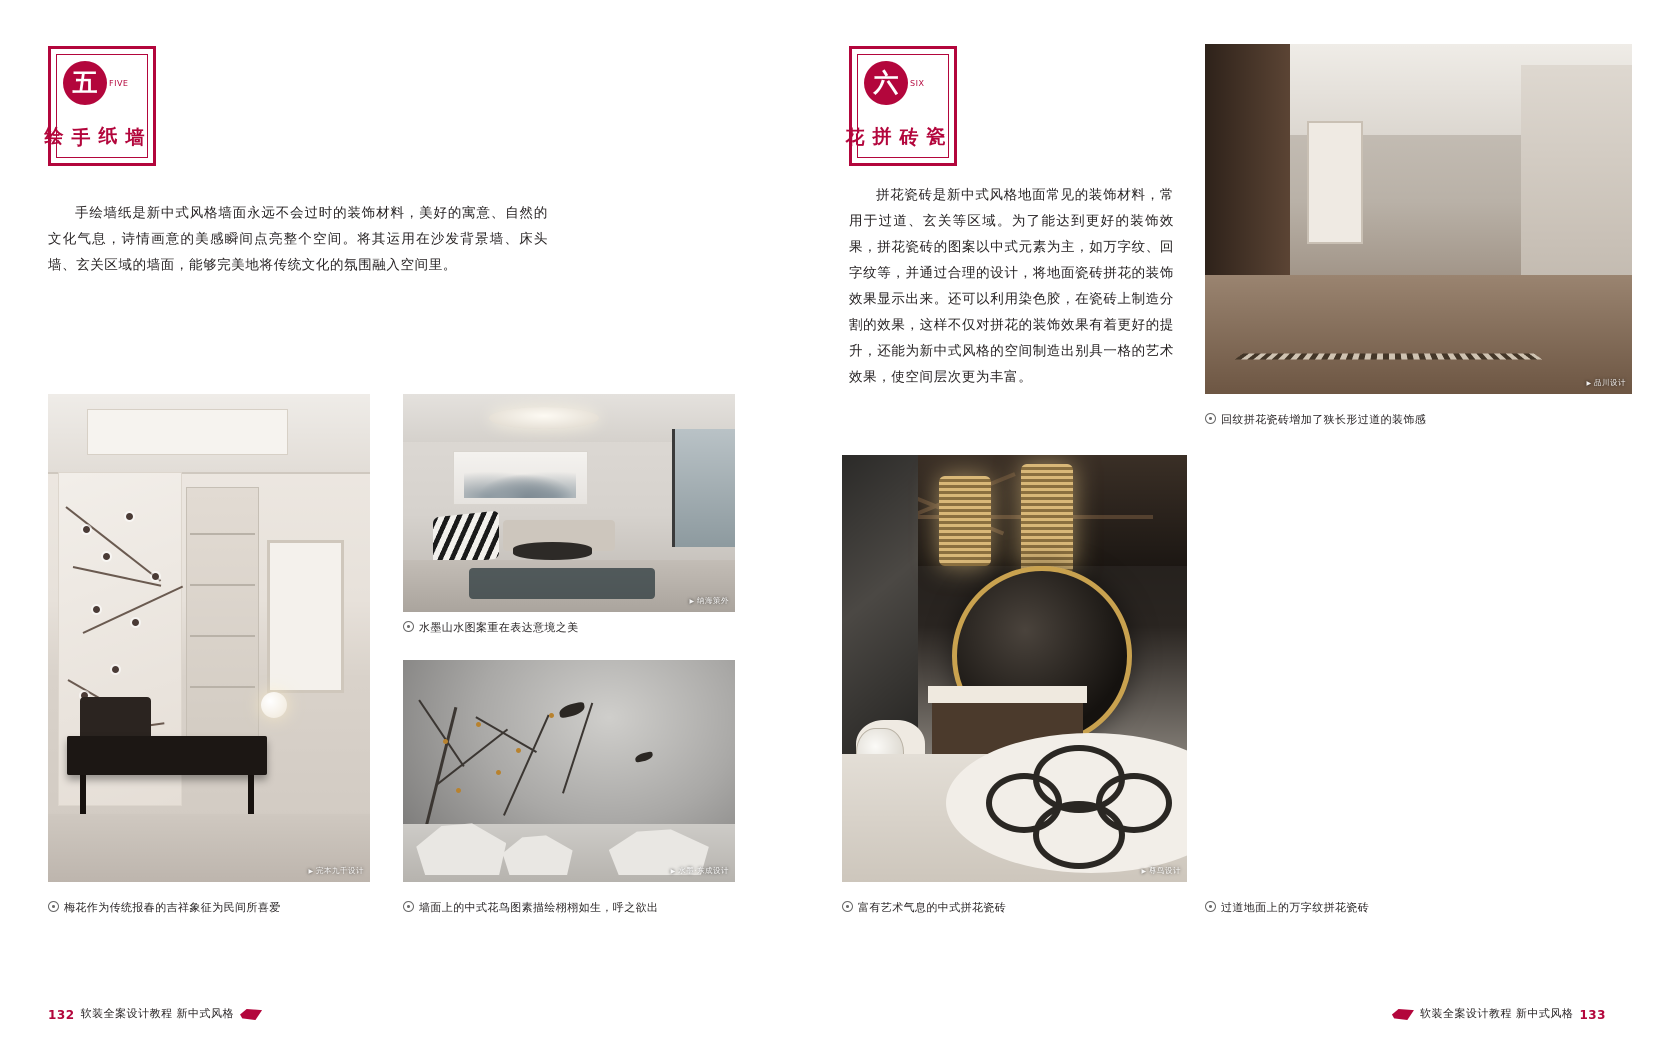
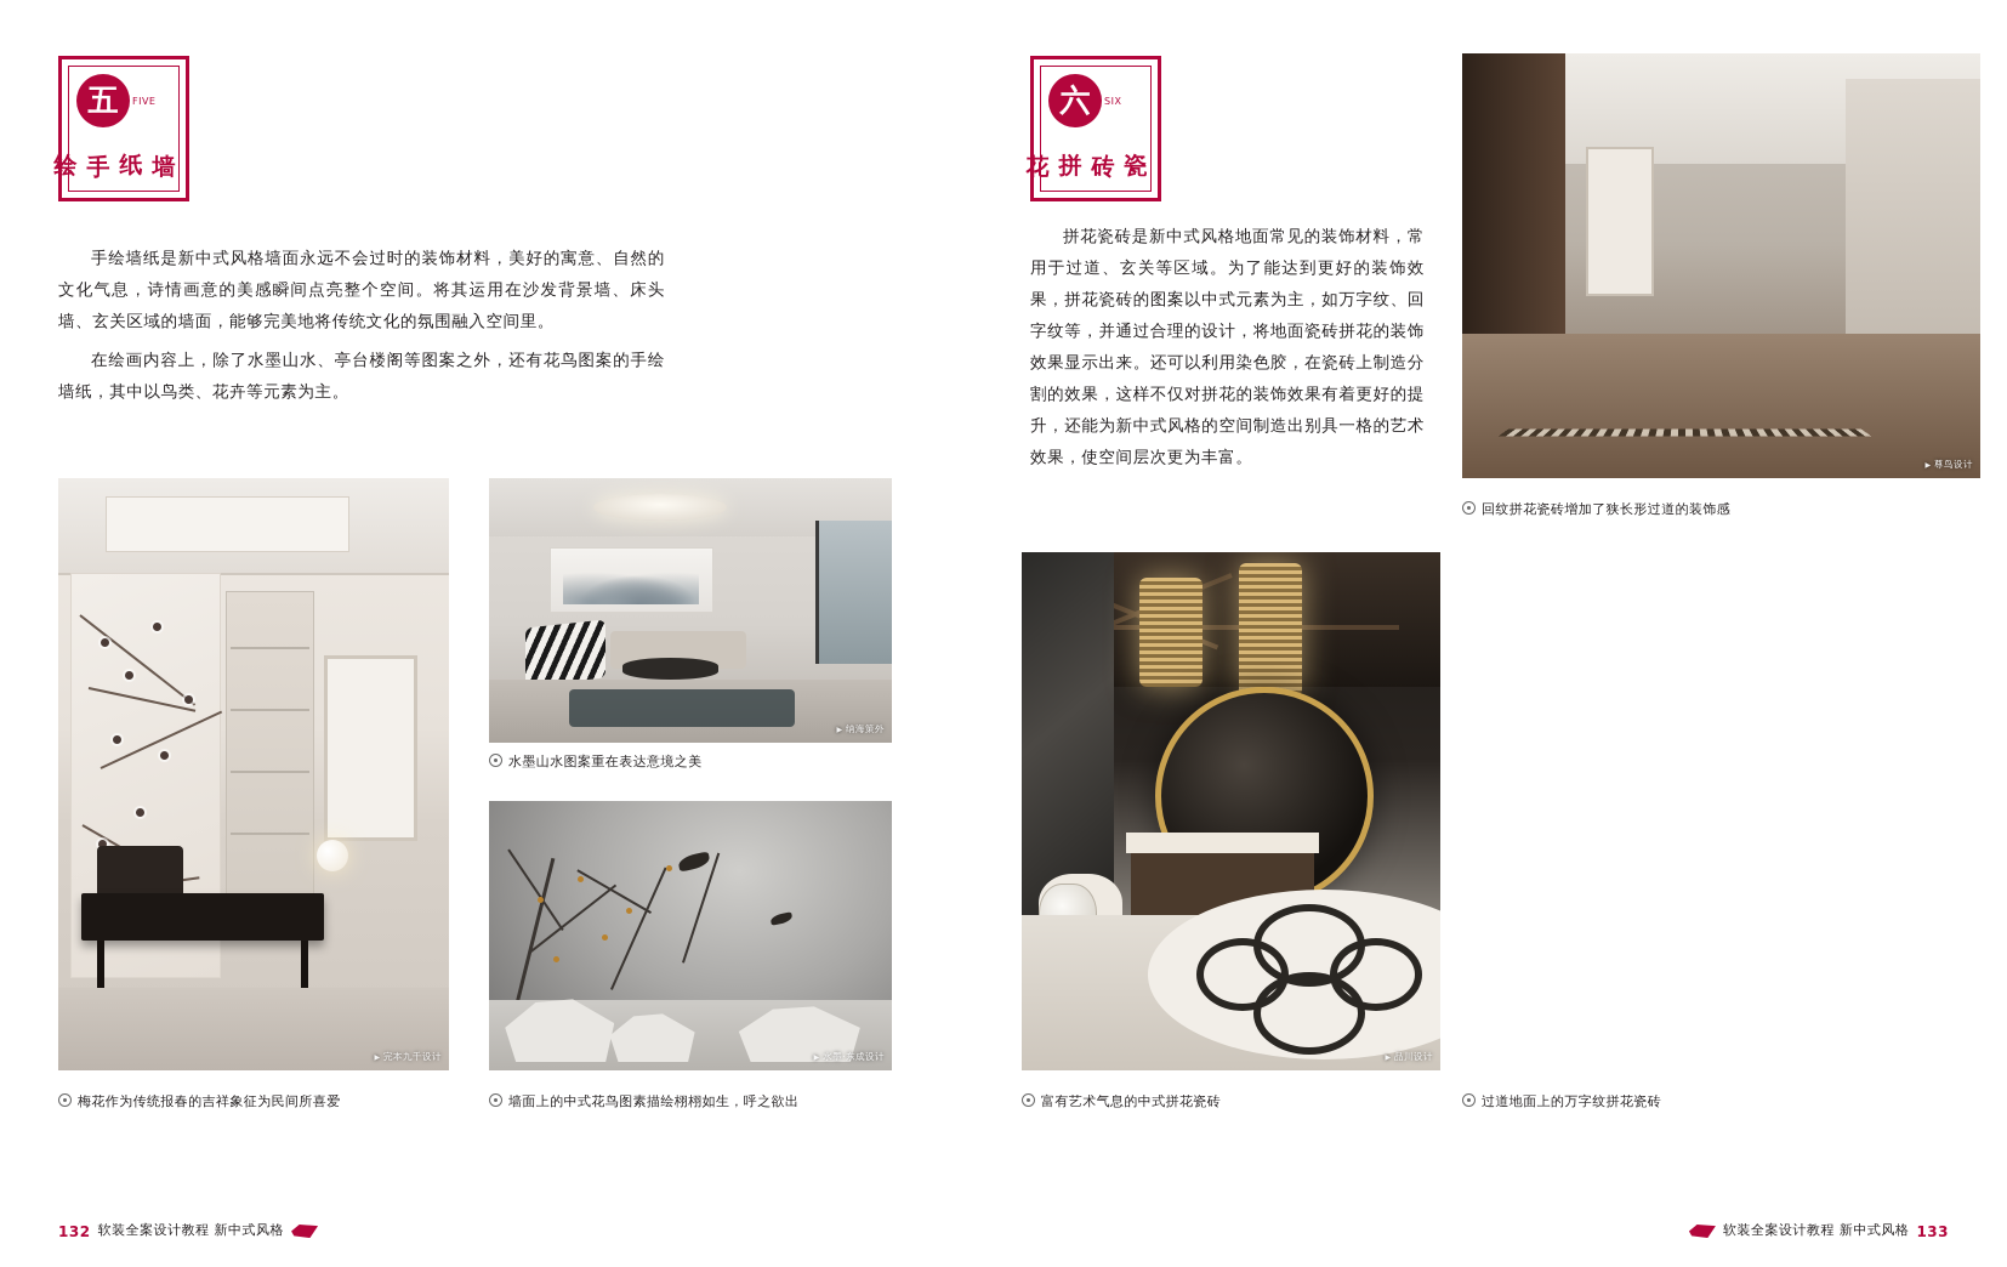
  五
  FIVE
  手绘墙纸是新中式风格墙面永远不会过时的装饰材料，美好的寓意、自然的文化气息，诗情画意的美感瞬间点亮整个空间。将其运用在沙发背景墙、床头墙、玄关区域的墙面，能够完美地将传统文化的氛围融入空间里。
+ 在绘画内容上，除了水墨山水、亭台楼阁等图案之外，还有花鸟图案的手绘墙纸，其中以鸟类、花卉等元素为主。
  完本九千设计
  梅花作为传统报春的吉祥象征为民间所喜爱
  纳海策外
  水墨山水图案重在表达意境之美
  水墨·东成设计
  墙面上的中式花鸟图素描绘栩栩如生，呼之欲出
  132
  软装全案设计教程 新中式风格
  六
  SIX
  拼花瓷砖是新中式风格地面常见的装饰材料，常用于过道、玄关等区域。为了能达到更好的装饰效果，拼花瓷砖的图案以中式元素为主，如万字纹、回字纹等，并通过合理的设计，将地面瓷砖拼花的装饰效果显示出来。还可以利用染色胶，在瓷砖上制造分割的效果，这样不仅对拼花的装饰效果有着更好的提升，还能为新中式风格的空间制造出别具一格的艺术效果，使空间层次更为丰富。
- 品川设计
+ 尊鸟设计
  回纹拼花瓷砖增加了狭长形过道的装饰感
- 尊鸟设计
+ 品川设计
  富有艺术气息的中式拼花瓷砖
  过道地面上的万字纹拼花瓷砖
  软装全案设计教程 新中式风格
  133
